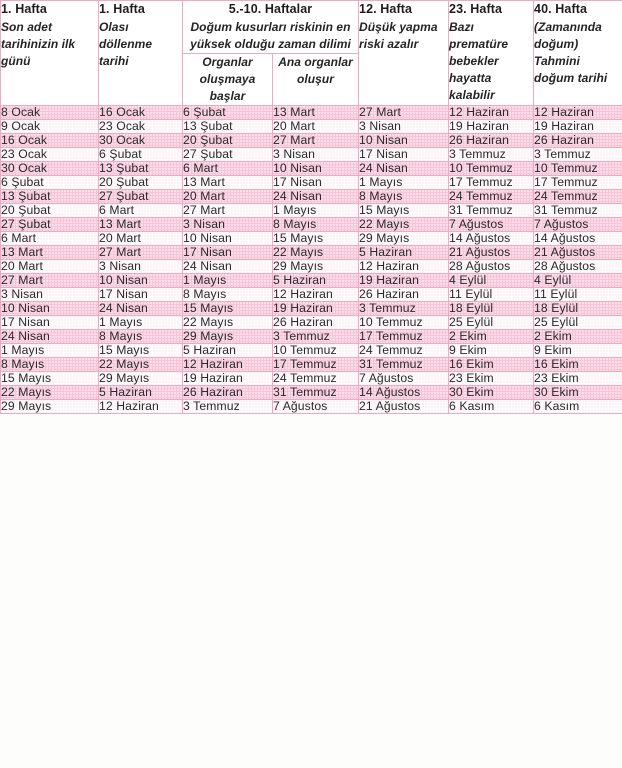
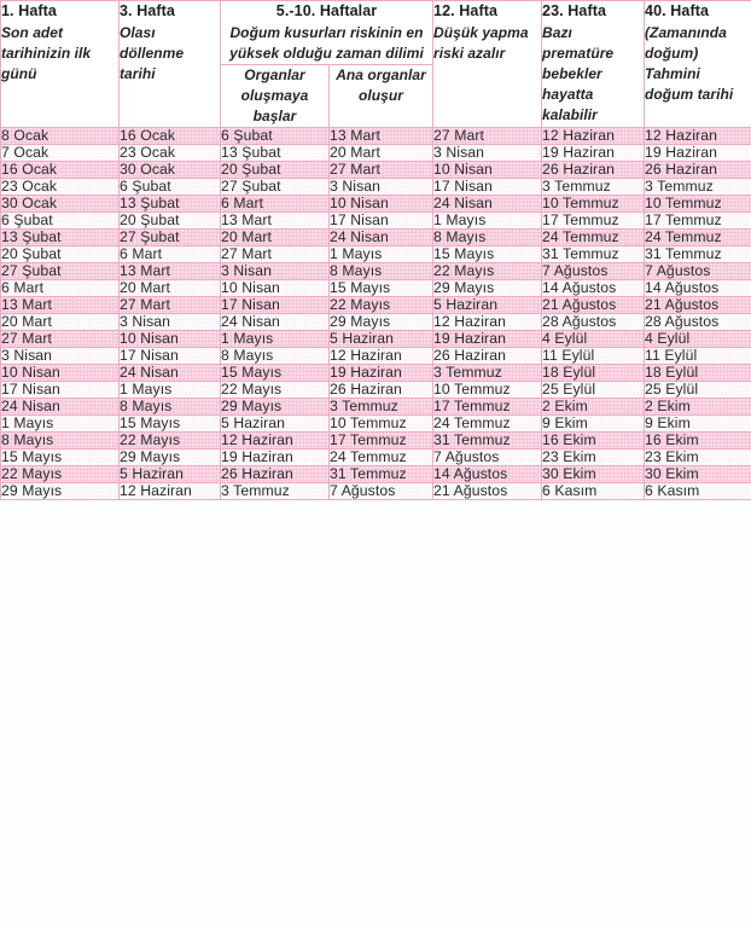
- 1. Hafta Son adet tarihinizin ilk günü	1. Hafta Olası döllenme tarihi	5.-10. Haftalar Doğum kusurları riskinin en yüksek olduğu zaman dilimi	12. Hafta Düşük yapma riski azalır	23. Hafta Bazı prematüre bebekler hayatta kalabilir	40. Hafta (Zamanında doğum) Tahmini doğum tarihi
+ 1. Hafta Son adet tarihinizin ilk günü	3. Hafta Olası döllenme tarihi	5.-10. Haftalar Doğum kusurları riskinin en yüksek olduğu zaman dilimi	12. Hafta Düşük yapma riski azalır	23. Hafta Bazı prematüre bebekler hayatta kalabilir	40. Hafta (Zamanında doğum) Tahmini doğum tarihi
  Organlar oluşmaya başlar	Ana organlar oluşur
  8 Ocak	16 Ocak	6 Şubat	13 Mart	27 Mart	12 Haziran	12 Haziran
- 9 Ocak	23 Ocak	13 Şubat	20 Mart	3 Nisan	19 Haziran	19 Haziran
+ 7 Ocak	23 Ocak	13 Şubat	20 Mart	3 Nisan	19 Haziran	19 Haziran
  16 Ocak	30 Ocak	20 Şubat	27 Mart	10 Nisan	26 Haziran	26 Haziran
  23 Ocak	6 Şubat	27 Şubat	3 Nisan	17 Nisan	3 Temmuz	3 Temmuz
  30 Ocak	13 Şubat	6 Mart	10 Nisan	24 Nisan	10 Temmuz	10 Temmuz
  6 Şubat	20 Şubat	13 Mart	17 Nisan	1 Mayıs	17 Temmuz	17 Temmuz
  13 Şubat	27 Şubat	20 Mart	24 Nisan	8 Mayıs	24 Temmuz	24 Temmuz
  20 Şubat	6 Mart	27 Mart	1 Mayıs	15 Mayıs	31 Temmuz	31 Temmuz
  27 Şubat	13 Mart	3 Nisan	8 Mayıs	22 Mayıs	7 Ağustos	7 Ağustos
  6 Mart	20 Mart	10 Nisan	15 Mayıs	29 Mayıs	14 Ağustos	14 Ağustos
  13 Mart	27 Mart	17 Nisan	22 Mayıs	5 Haziran	21 Ağustos	21 Ağustos
  20 Mart	3 Nisan	24 Nisan	29 Mayıs	12 Haziran	28 Ağustos	28 Ağustos
  27 Mart	10 Nisan	1 Mayıs	5 Haziran	19 Haziran	4 Eylül	4 Eylül
  3 Nisan	17 Nisan	8 Mayıs	12 Haziran	26 Haziran	11 Eylül	11 Eylül
  10 Nisan	24 Nisan	15 Mayıs	19 Haziran	3 Temmuz	18 Eylül	18 Eylül
  17 Nisan	1 Mayıs	22 Mayıs	26 Haziran	10 Temmuz	25 Eylül	25 Eylül
  24 Nisan	8 Mayıs	29 Mayıs	3 Temmuz	17 Temmuz	2 Ekim	2 Ekim
  1 Mayıs	15 Mayıs	5 Haziran	10 Temmuz	24 Temmuz	9 Ekim	9 Ekim
  8 Mayıs	22 Mayıs	12 Haziran	17 Temmuz	31 Temmuz	16 Ekim	16 Ekim
  15 Mayıs	29 Mayıs	19 Haziran	24 Temmuz	7 Ağustos	23 Ekim	23 Ekim
  22 Mayıs	5 Haziran	26 Haziran	31 Temmuz	14 Ağustos	30 Ekim	30 Ekim
  29 Mayıs	12 Haziran	3 Temmuz	7 Ağustos	21 Ağustos	6 Kasım	6 Kasım
